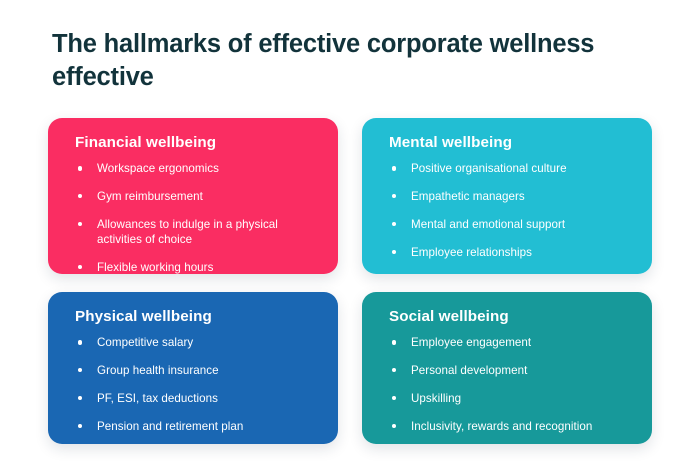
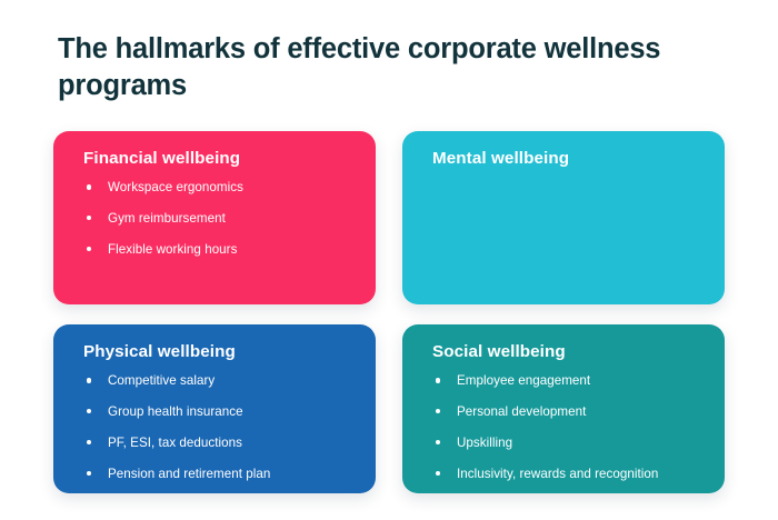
- The hallmarks of effective corporate wellness effective
+ The hallmarks of effective corporate wellness programs
  Financial wellbeing
  Workspace ergonomics
  Gym reimbursement
- Allowances to indulge in a physical activities of choice
  Flexible working hours
  Mental wellbeing
- Positive organisational culture
- Empathetic managers
- Mental and emotional support
- Employee relationships
  Physical wellbeing
  Competitive salary
  Group health insurance
  PF, ESI, tax deductions
  Pension and retirement plan
  Social wellbeing
  Employee engagement
  Personal development
  Upskilling
  Inclusivity, rewards and recognition
